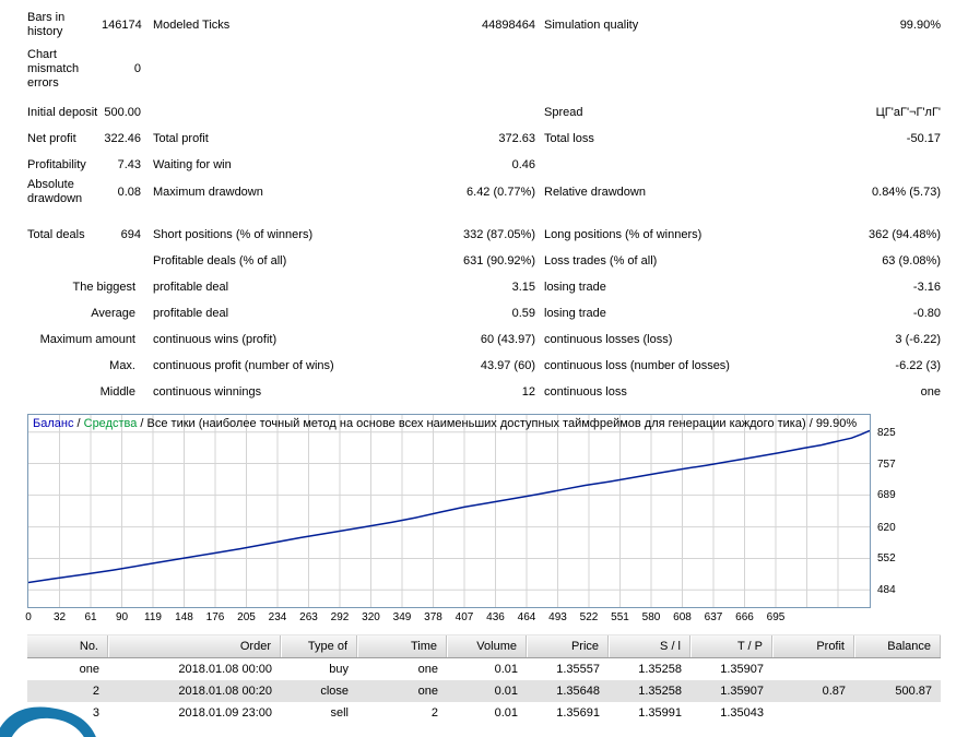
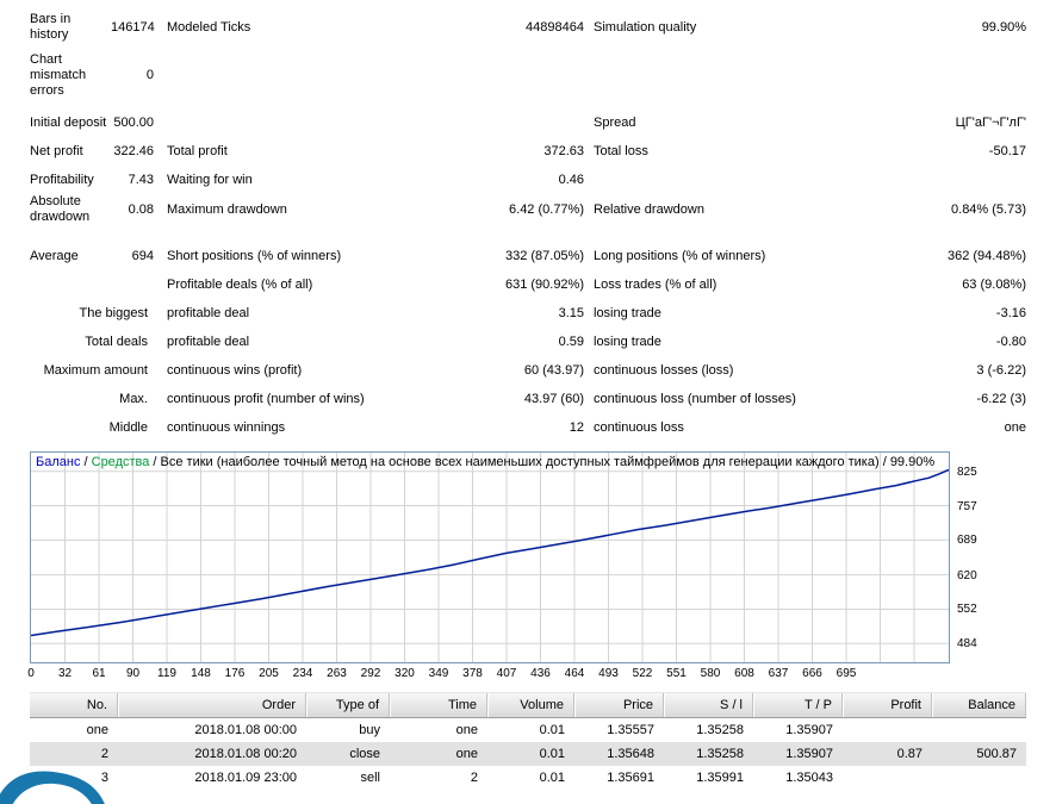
  Bars in history
  146174
  Modeled Ticks
  44898464
  Simulation quality
  99.90%
  Chart mismatch errors
  0
  Initial deposit
  500.00
  Spread
  ЦГ'аГ'¬Г'лГ'
  Net profit
  322.46
  Total profit
  372.63
  Total loss
  -50.17
  Profitability
  7.43
  Waiting for win
  0.46
  Absolute drawdown
  0.08
  Maximum drawdown
  6.42 (0.77%)
  Relative drawdown
  0.84% (5.73)
- Total deals
+ Average
  694
  Short positions (% of winners)
  332 (87.05%)
  Long positions (% of winners)
  362 (94.48%)
  Profitable deals (% of all)
  631 (90.92%)
  Loss trades (% of all)
  63 (9.08%)
  The biggest
  profitable deal
  3.15
  losing trade
  -3.16
- Average
+ Total deals
  profitable deal
  0.59
  losing trade
  -0.80
  Maximum amount
  continuous wins (profit)
  60 (43.97)
  continuous losses (loss)
  3 (-6.22)
  Max.
  continuous profit (number of wins)
  43.97 (60)
  continuous loss (number of losses)
  -6.22 (3)
  Middle
  continuous winnings
  12
  continuous loss
  one
  Баланс / Средства / Все тики (наиболее точный метод на основе всех наименьших доступных таймфреймов для генерации каждого тика) / 99.90%
  825
  757
  689
  620
  552
  484
  0
  32
  61
  90
  119
  148
  176
  205
  234
  263
  292
  320
  349
  378
  407
  436
  464
  493
  522
  551
  580
  608
  637
  666
  695
  No.
  Order
  Type of
  Time
  Volume
  Price
  S / l
  T / P
  Profit
  Balance
  one
  2018.01.08 00:00
  buy
  one
  0.01
  1.35557
  1.35258
  1.35907
  2
  2018.01.08 00:20
  close
  one
  0.01
  1.35648
  1.35258
  1.35907
  0.87
  500.87
  3
  2018.01.09 23:00
  sell
  2
  0.01
  1.35691
  1.35991
  1.35043
